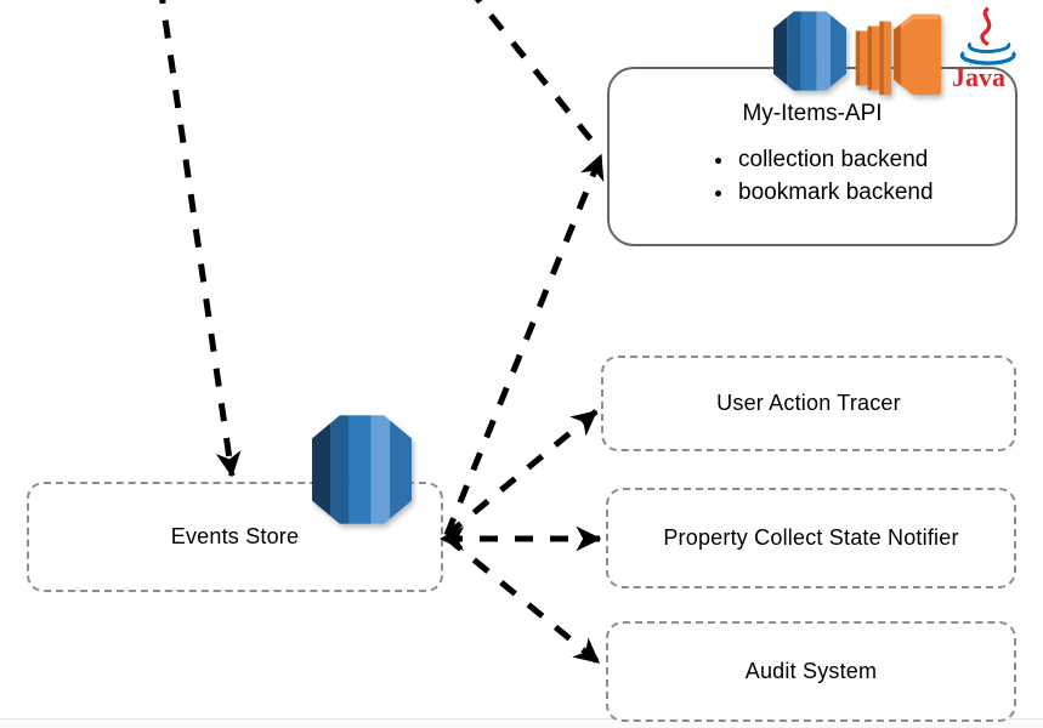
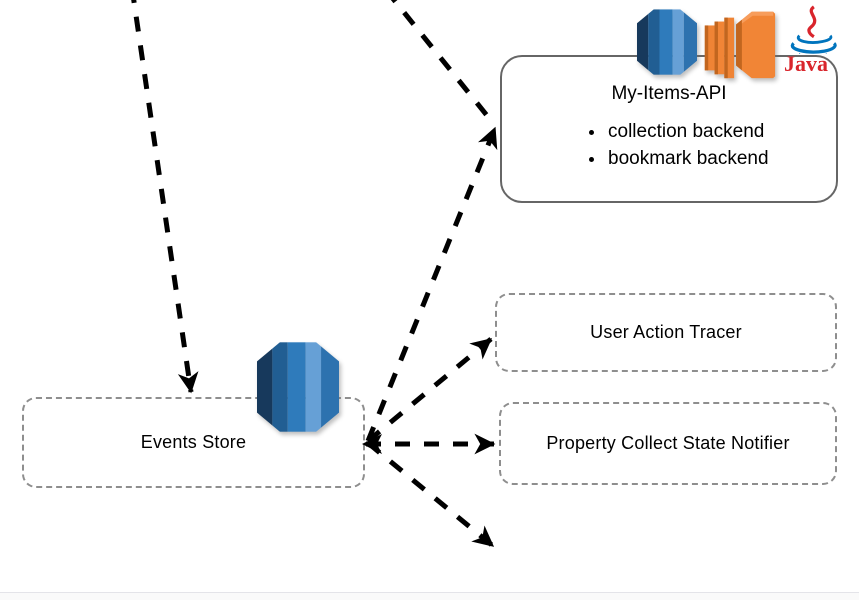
  My-Items-API
  collection backend
  bookmark backend
  Events Store
  User Action Tracer
  Property Collect State Notifier
- Audit System
  Java
